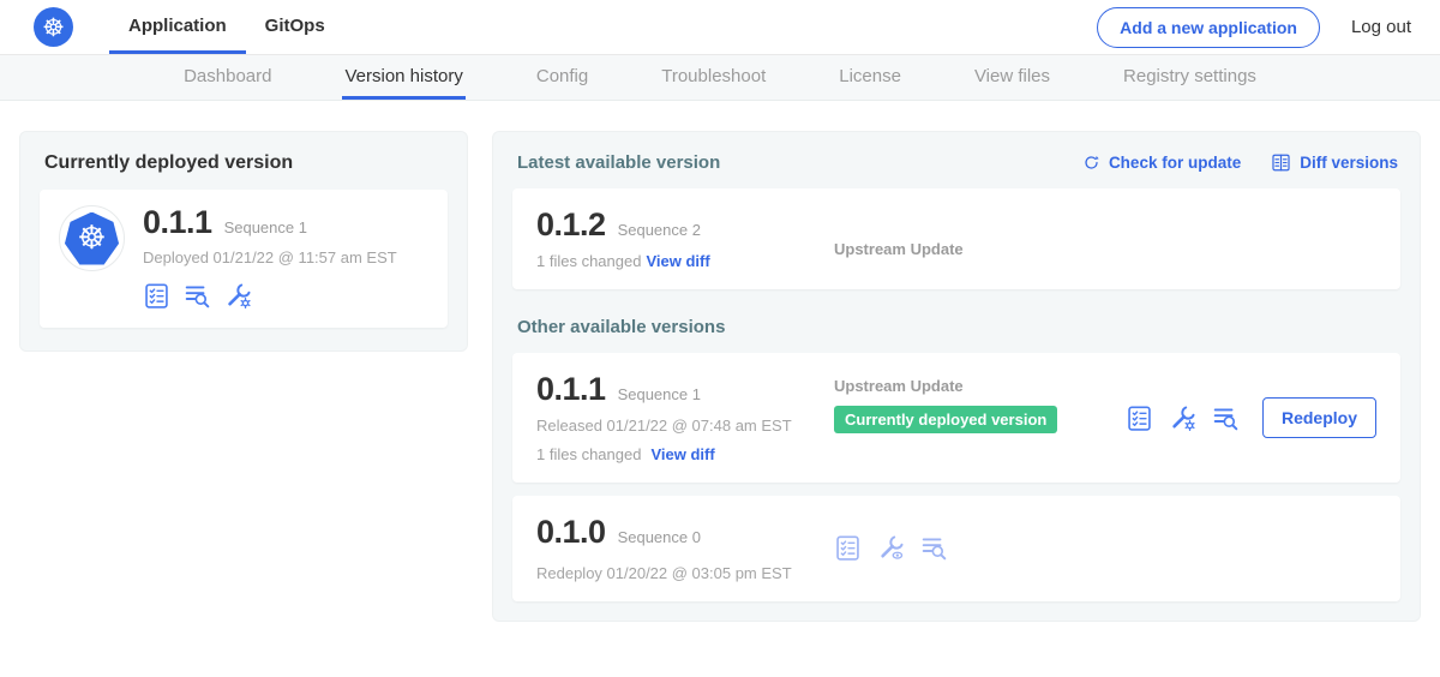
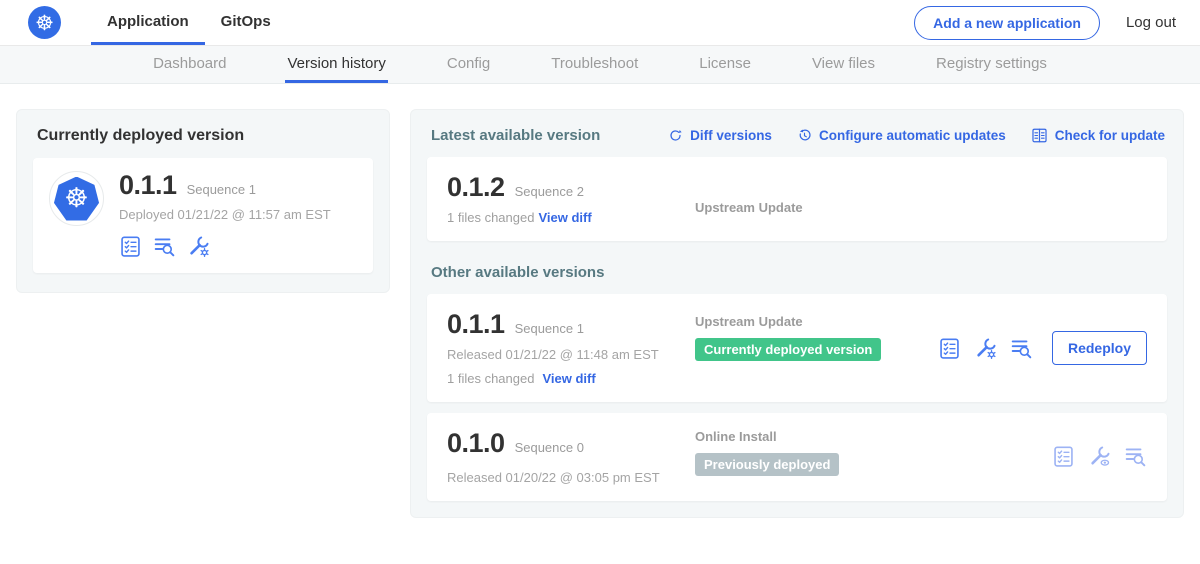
  ☸
  Application
  GitOps
  Add a new application
  Log out
  Dashboard
  Version history
  Config
  Troubleshoot
  License
  View files
  Registry settings
  Currently deployed version
  ☸
  0.1.1
  Sequence 1
  Deployed 01/21/22 @ 11:57 am EST
  Latest available version
- Check for update
+ Diff versions
+ Configure automatic updates
- Diff versions
+ Check for update
  0.1.2
  Sequence 2
  1 files changed View diff
  Upstream Update
  Other available versions
  0.1.1
  Sequence 1
- Released 01/21/22 @ 07:48 am EST
+ Released 01/21/22 @ 11:48 am EST
  1 files changed View diff
  Upstream Update
  Currently deployed version
  Redeploy
  0.1.0
  Sequence 0
- Redeploy 01/20/22 @ 03:05 pm EST
+ Released 01/20/22 @ 03:05 pm EST
+ Online Install
+ Previously deployed
